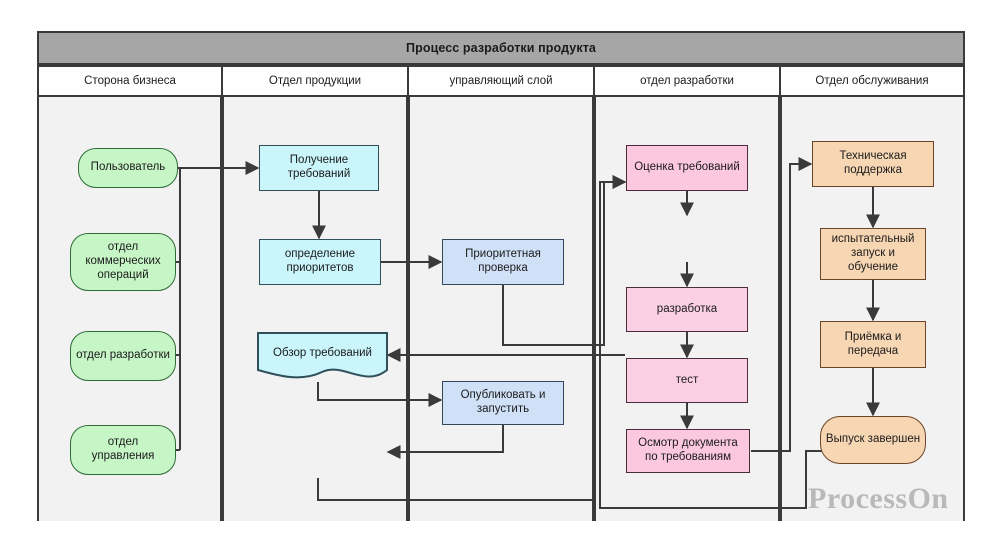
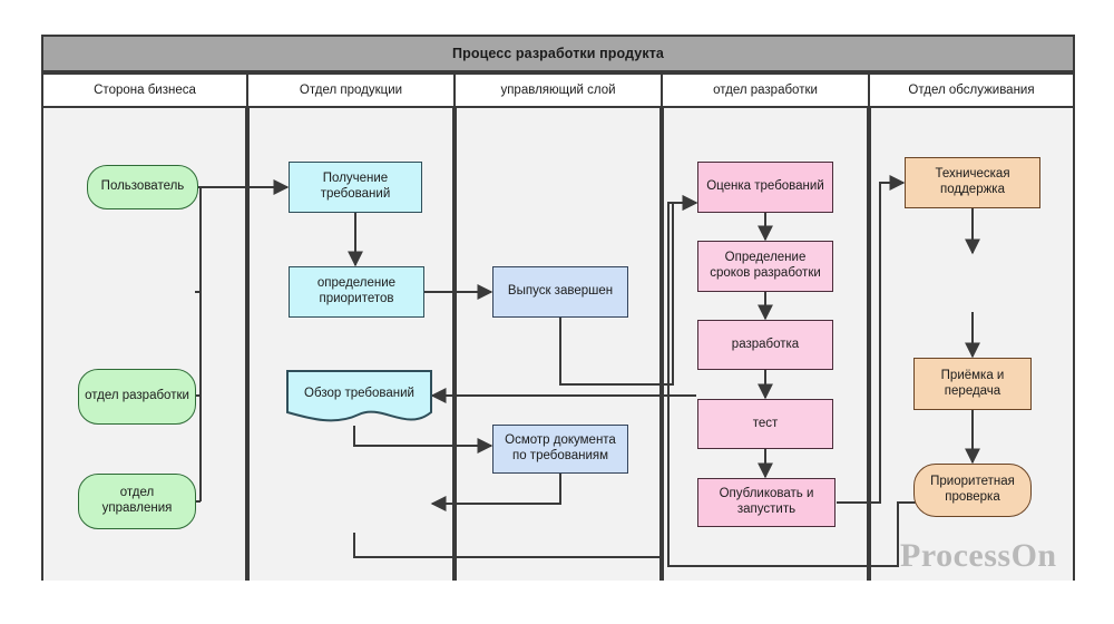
  Процесс разработки продукта
  Сторона бизнеса
  Отдел продукции
  управляющий слой
  отдел разработки
  Отдел обслуживания
  Пользователь
- отдел коммерческих операций
  отдел разработки
  отдел управления
  Получение требований
  определение приоритетов
  Обзор требований
- Приоритетная проверка
+ Выпуск завершен
- Опубликовать и запустить
+ Осмотр документа по требованиям
  Оценка требований
+ Определение сроков разработки
  разработка
  тест
- Осмотр документа по требованиям
+ Опубликовать и запустить
  Техническая поддержка
- испытательный запуск и обучение
  Приёмка и передача
- Выпуск завершен
+ Приоритетная проверка
  ProcessOn
